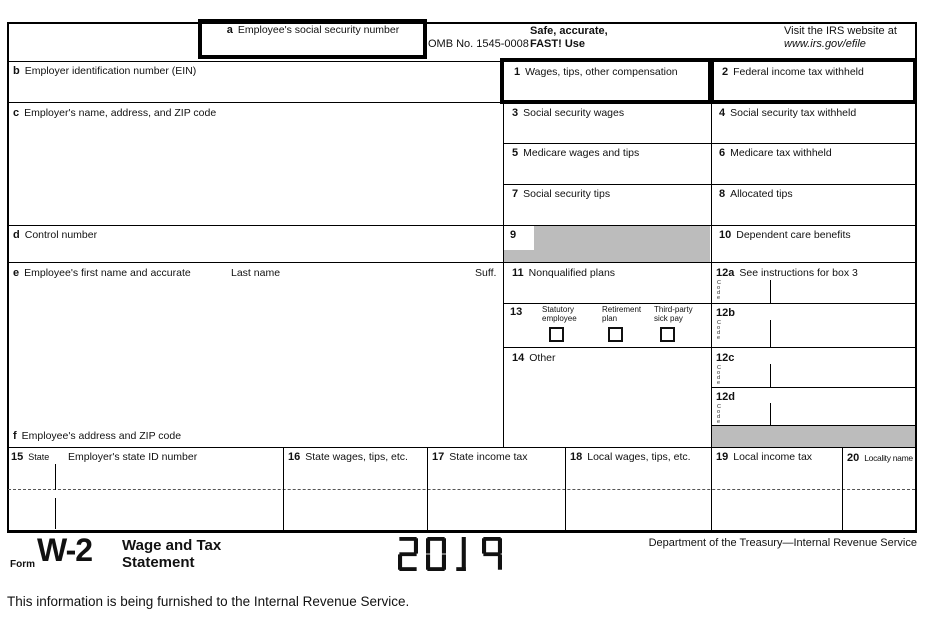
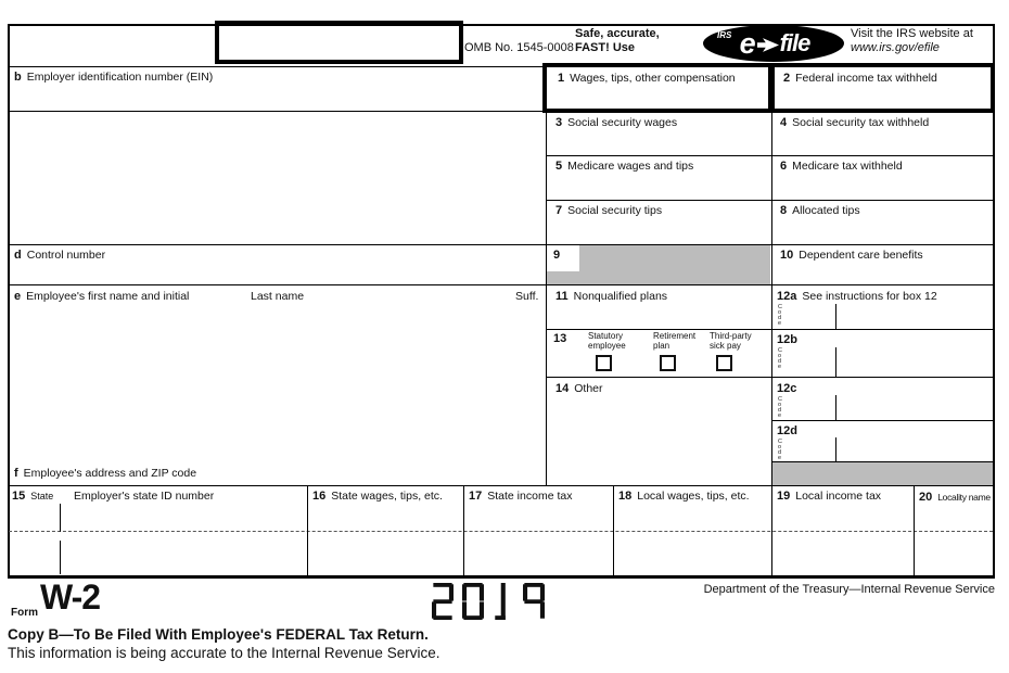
- a Employee's social security number
  OMB No. 1545-0008
  Safe, accurate,
  FAST! Use
+ IRS
+ e
+ file
  Visit the IRS website at
  www.irs.gov/efile
  b Employer identification number (EIN)
- c Employer's name, address, and ZIP code
  d Control number
- e Employee's first name and accurate
+ e Employee's first name and initial
  Last name
  Suff.
  f Employee's address and ZIP code
  1 Wages, tips, other compensation
  3 Social security wages
  5 Medicare wages and tips
  7 Social security tips
  9
  11 Nonqualified plans
  13
  14 Other
  Statutory
  employee
  Retirement
  plan
  Third-party
  sick pay
  2 Federal income tax withheld
  4 Social security tax withheld
  6 Medicare tax withheld
  8 Allocated tips
  10 Dependent care benefits
- 12a See instructions for box 3
+ 12a See instructions for box 12
  12b
  12c
  12d
  15 State
  Employer's state ID number
  16 State wages, tips, etc.
  17 State income tax
  18 Local wages, tips, etc.
  19 Local income tax
  20 Locality name
  Form
  W-2
- Wage and Tax
- Statement
  Department of the Treasury—Internal Revenue Service
+ Copy B—To Be Filed With Employee's FEDERAL Tax Return.
- This information is being furnished to the Internal Revenue Service.
+ This information is being accurate to the Internal Revenue Service.
